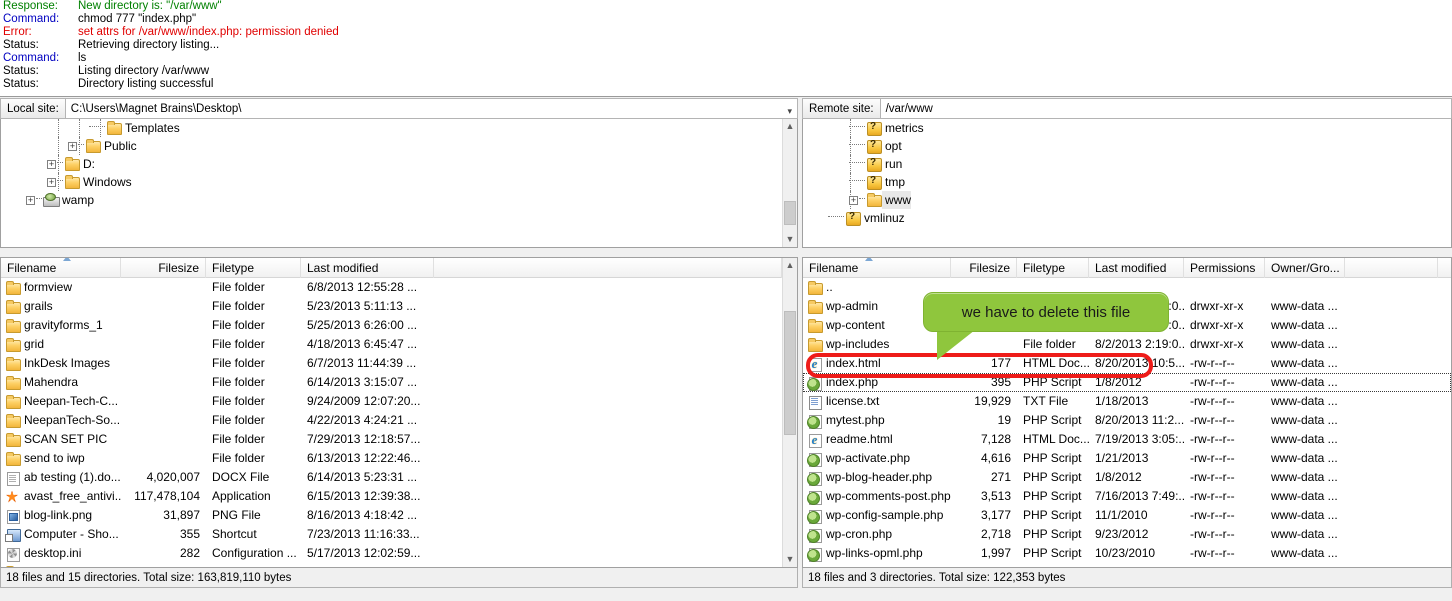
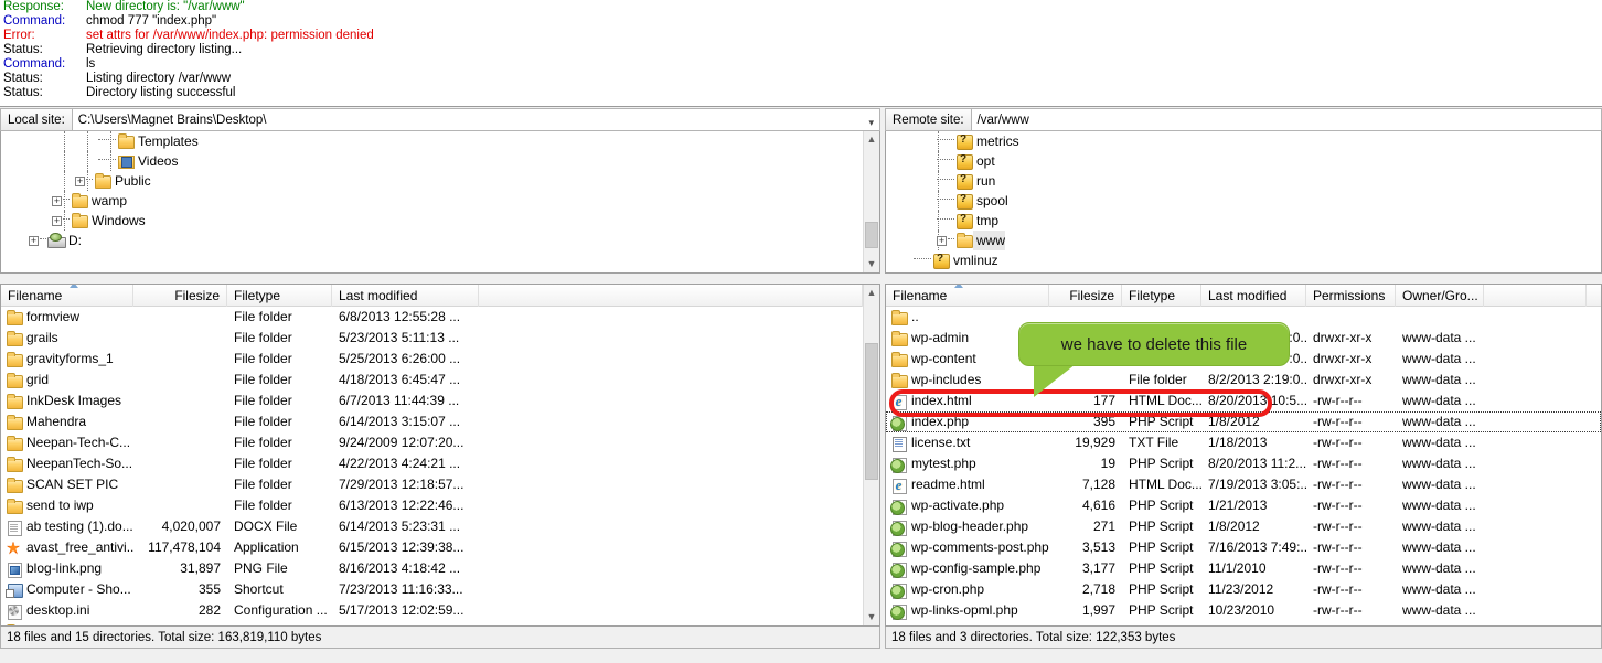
  Response:
  New directory is: "/var/www"
  Command:
  chmod 777 "index.php"
  Error:
  set attrs for /var/www/index.php: permission denied
  Status:
  Retrieving directory listing...
  Command:
  ls
  Status:
  Listing directory /var/www
  Status:
  Directory listing successful
  Local site:
  C:\Users\Magnet Brains\Desktop\
  ▾
  Templates
+ Videos
  +
  Public
  +
- D:
+ wamp
  +
  Windows
  +
- wamp
+ D:
  ▲
  ▼
  Filename
  Filesize
  Filetype
  Last modified
  formview
  File folder
  6/8/2013 12:55:28 ...
  grails
  File folder
  5/23/2013 5:11:13 ...
  gravityforms_1
  File folder
  5/25/2013 6:26:00 ...
  grid
  File folder
  4/18/2013 6:45:47 ...
  InkDesk Images
  File folder
  6/7/2013 11:44:39 ...
  Mahendra
  File folder
  6/14/2013 3:15:07 ...
  Neepan-Tech-C...
  File folder
  9/24/2009 12:07:20...
  NeepanTech-So...
  File folder
  4/22/2013 4:24:21 ...
  SCAN SET PIC
  File folder
  7/29/2013 12:18:57...
  send to iwp
  File folder
  6/13/2013 12:22:46...
  ab testing (1).do...
  4,020,007
  DOCX File
  6/14/2013 5:23:31 ...
  avast_free_antivi..
  117,478,104
  Application
  6/15/2013 12:39:38...
  blog-link.png
  31,897
  PNG File
  8/16/2013 4:18:42 ...
  Computer - Sho...
  355
  Shortcut
  7/23/2013 11:16:33...
  desktop.ini
  282
  Configuration ...
  5/17/2013 12:02:59...
  ▲
  ▼
  18 files and 15 directories. Total size: 163,819,110 bytes
  Remote site:
  /var/www
  metrics
  opt
  run
+ spool
  tmp
  +
  www
  vmlinuz
  Filename
  Filesize
  Filetype
  Last modified
  Permissions
  Owner/Gro...
  ..
  wp-admin
  drwxr-xr-x
  www-data ...
  wp-content
  drwxr-xr-x
  www-data ...
  wp-includes
  File folder
  8/2/2013 2:19:0..
  drwxr-xr-x
  www-data ...
  index.html
  177
  HTML Doc...
  8/20/2013 10:5...
  -rw-r--r--
  www-data ...
  index.php
  395
  PHP Script
  1/8/2012
  -rw-r--r--
  www-data ...
  license.txt
  19,929
  TXT File
  1/18/2013
  -rw-r--r--
  www-data ...
  mytest.php
  19
  PHP Script
  8/20/2013 11:2...
  -rw-r--r--
  www-data ...
  readme.html
  7,128
  HTML Doc...
  7/19/2013 3:05:..
  -rw-r--r--
  www-data ...
  wp-activate.php
  4,616
  PHP Script
  1/21/2013
  -rw-r--r--
  www-data ...
  wp-blog-header.php
  271
  PHP Script
  1/8/2012
  -rw-r--r--
  www-data ...
  wp-comments-post.php
  3,513
  PHP Script
  7/16/2013 7:49:..
  -rw-r--r--
  www-data ...
  wp-config-sample.php
  3,177
  PHP Script
  11/1/2010
  -rw-r--r--
  www-data ...
  wp-cron.php
  2,718
  PHP Script
- 9/23/2012
+ 11/23/2012
  -rw-r--r--
  www-data ...
  wp-links-opml.php
  1,997
  PHP Script
  10/23/2010
  -rw-r--r--
  www-data ...
  18 files and 3 directories. Total size: 122,353 bytes
  we have to delete this file
